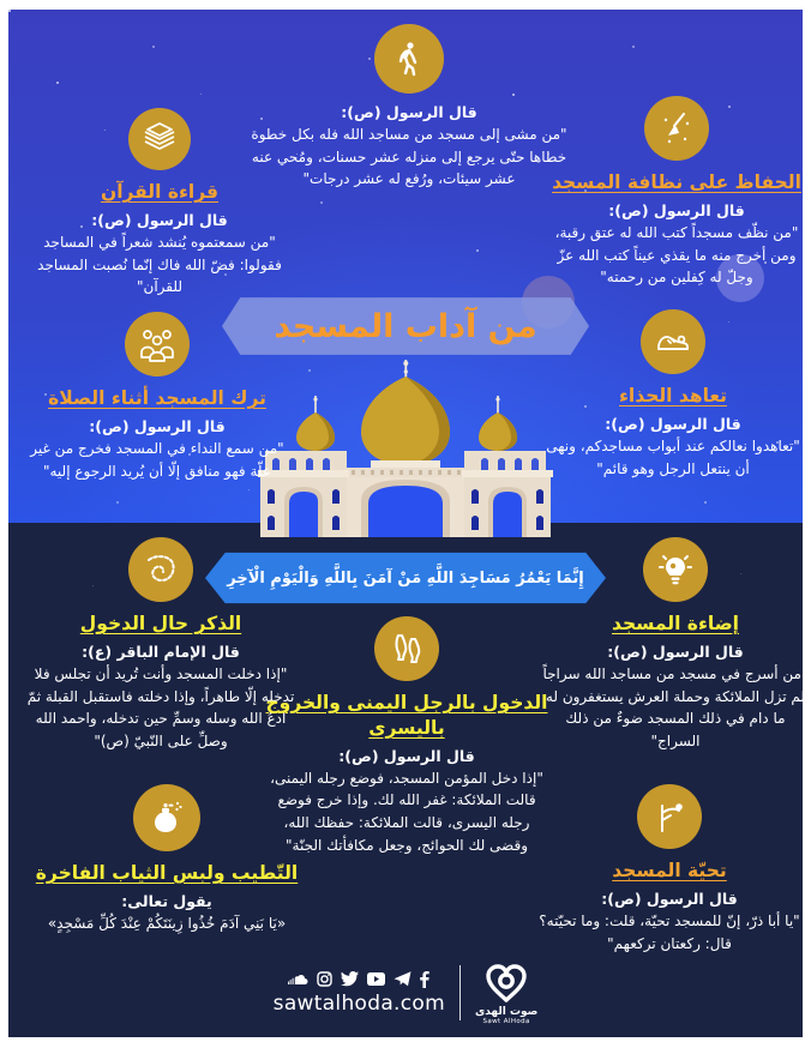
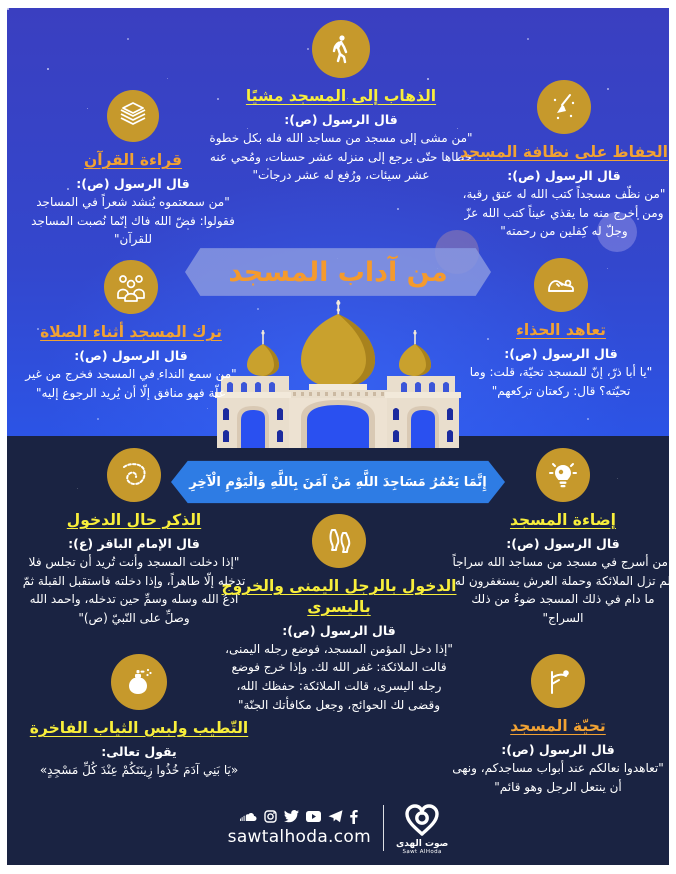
  من آداب المسجد
  إِنَّمَا يَعْمُرُ مَسَاجِدَ اللَّهِ مَنْ آمَنَ بِاللَّهِ وَالْيَوْمِ الْآخِرِ
+ الذهاب إلى المسجد مشيًا
  قال الرسول (ص):
  "من مشى إلى مسجد من مساجد الله فله بكل خطوة خطاها حتّى يرجع إلى منزله عشر حسنات، ومُحي عنه عشر سيئات، ورُفع له عشر درجات"
  قراءة القرآن
  قال الرسول (ص):
  "من سمعتموه يُنشد شعراً في المساجد فقولوا: فضّ الله فاك إنّما نُصبت المساجد للقرآن"
  الحفاظ على نظافة المسجد
  قال الرسول (ص):
  "من نظّف مسجداً كتب الله له عتق رقبة، ومن أخرج منه ما يقذي عيناً كتب الله عزّ وجلّ له كِفلين من رحمته"
  ترك المسجد أثناء الصلاة
  قال الرسول (ص):
  "من سمع النداء في المسجد فخرج من غير علّة فهو منافق إلّا أن يُريد الرجوع إليه"
  تعاهد الحذاء
  قال الرسول (ص):
- "تعاهدوا نعالكم عند أبواب مساجدكم، ونهى أن ينتعل الرجل وهو قائم"
+ "يا أبا ذرّ، إنّ للمسجد تحيّة، قلت: وما تحيّته؟ قال: ركعتان تركعهم"
  الذكر حال الدخول
  قال الإمام الباقر (ع):
  "إذا دخلت المسجد وأنت تُريد أن تجلس فلا تدخله إلّا طاهراً، وإذا دخلته فاستقبل القبلة ثمّ ادعُ الله وسله وسمِّ حين تدخله، واحمد الله وصلِّ على النّبيّ (ص)"
  إضاءة المسجد
  قال الرسول (ص):
  من أسرج في مسجد من مساجد الله سراجاًم تزل الملائكة وحملة العرش يستغفرون له ما دام في ذلك المسجد ضوءٌ من ذلك السراج"
  الدخول بالرجل اليمنى والخروج باليسرى
  قال الرسول (ص):
  "إذا دخل المؤمن المسجد، فوضع رجله اليمنى، قالت الملائكة: غفر الله لك. وإذا خرج فوضع رجله اليسرى، قالت الملائكة: حفظك الله، وقضى لك الحوائج، وجعل مكافأتك الجنّة"
  التّطيب ولبس الثياب الفاخرة
  يقول تعالى:
  «يَا بَنِي آدَمَ خُذُوا زِينَتَكُمْ عِنْدَ كُلِّ مَسْجِدٍ»
  تحيّة المسجد
  قال الرسول (ص):
- "يا أبا ذرّ، إنّ للمسجد تحيّة، قلت: وما تحيّته؟ قال: ركعتان تركعهم"
+ "تعاهدوا نعالكم عند أبواب مساجدكم، ونهى أن ينتعل الرجل وهو قائم"
  sawtalhoda.com
  صوت الهدى
